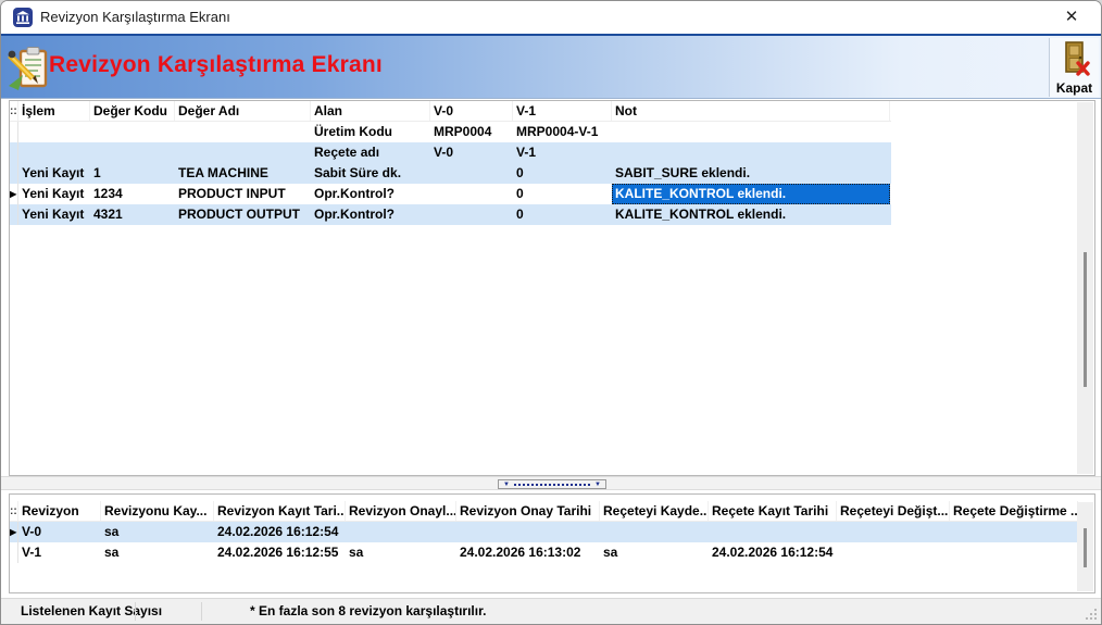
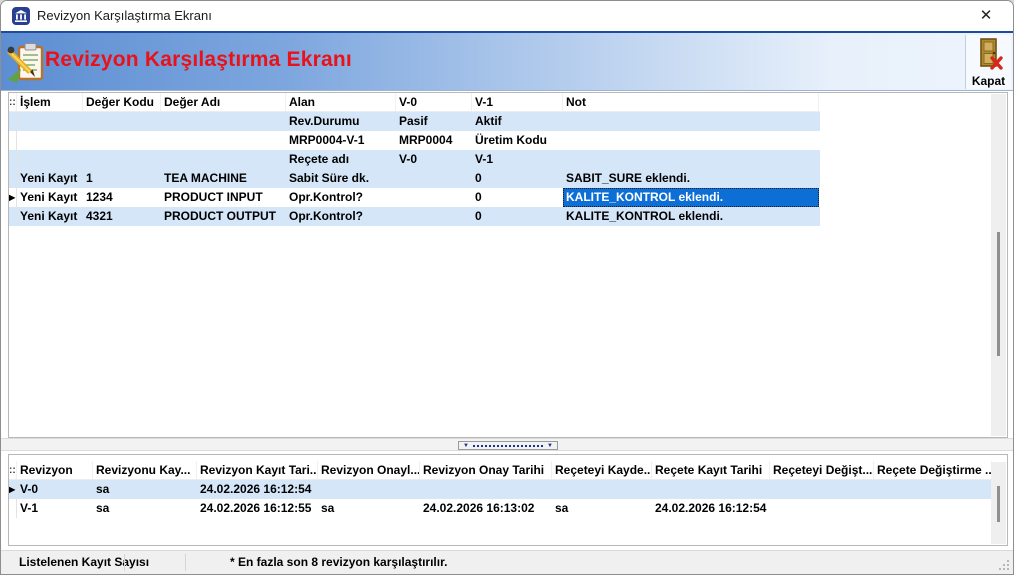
  Revizyon Karşılaştırma Ekranı
  ✕
  Revizyon Karşılaştırma Ekranı
  Kapat
  ::
  İşlem
  Değer Kodu
  Değer Adı
  Alan
  V-0
  V-1
  Not
+ Rev.Durumu
+ Pasif
+ Aktif
- Üretim Kodu
+ MRP0004-V-1
  MRP0004
- MRP0004-V-1
+ Üretim Kodu
  Reçete adı
  V-0
  V-1
  Yeni Kayıt
  1
  TEA MACHINE
  Sabit Süre dk.
  0
  SABIT_SURE eklendi.
  ▶
  Yeni Kayıt
  1234
  PRODUCT INPUT
  Opr.Kontrol?
  0
  KALITE_KONTROL eklendi.
  Yeni Kayıt
  4321
  PRODUCT OUTPUT
  Opr.Kontrol?
  0
  KALITE_KONTROL eklendi.
  ::
  Revizyon
  Revizyonu Kay...
  Revizyon Kayıt Tari..
  Revizyon Onayl...
  Revizyon Onay Tarihi
  Reçeteyi Kayde..
  Reçete Kayıt Tarihi
  Reçeteyi Değişt...
  Reçete Değiştirme .
  ▶
  V-0
  sa
  24.02.2026 16:12:54
  V-1
  sa
  24.02.2026 16:12:55
  sa
  24.02.2026 16:13:02
  sa
  24.02.2026 16:12:54
  Listelenen Kayıt Sayısı
  * En fazla son 8 revizyon karşılaştırılır.
